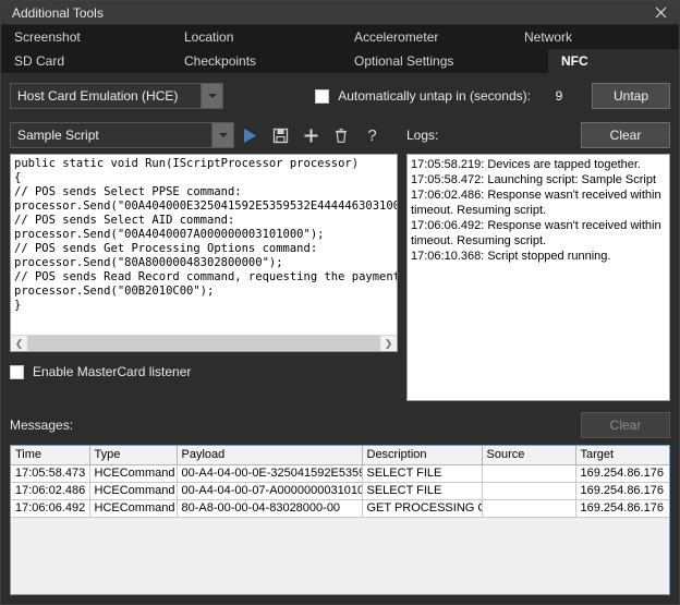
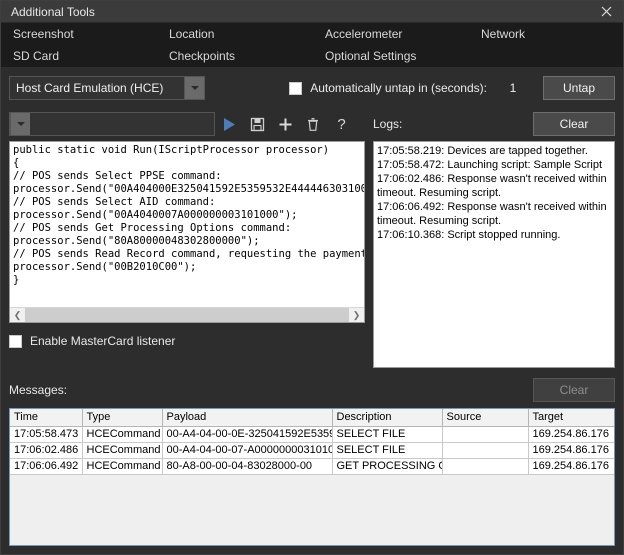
  Additional Tools
  Screenshot
  Location
  Accelerometer
  Network
  SD Card
  Checkpoints
  Optional Settings
- NFC
  Host Card Emulation (HCE)
  Automatically untap in (seconds):
- 9
+ 1
  Untap
- Sample Script
  ?
  public static void Run(IScriptProcessor processor)
  {
  // POS sends Select PPSE command:
  processor.Send("00A404000E325041592E5359532E444446303100
  // POS sends Select AID command:
  processor.Send("00A4040007A000000003101000");
  // POS sends Get Processing Options command:
  processor.Send("80A80000048302800000");
  // POS sends Read Record command, requesting the payment
  processor.Send("00B2010C00");
  }
  ❮
  ❯
  Enable MasterCard listener
  Logs:
  Clear
  17:05:58.219: Devices are tapped together.
  17:05:58.472: Launching script: Sample Script
  17:06:02.486: Response wasn't received within timeout. Resuming script.
  17:06:06.492: Response wasn't received within timeout. Resuming script.
  17:06:10.368: Script stopped running.
  Messages:
  Clear
  Time	Type	Payload	Description	Source	Target
  17:05:58.473	HCECommand	00-A4-04-00-0E-325041592E535	SELECT FILE		169.254.86.176
  17:06:02.486	HCECommand	00-A4-04-00-07-A0000000031010	SELECT FILE		169.254.86.176
  17:06:06.492	HCECommand	80-A8-00-00-04-83028000-00	GET PROCESSING		169.254.86.176
